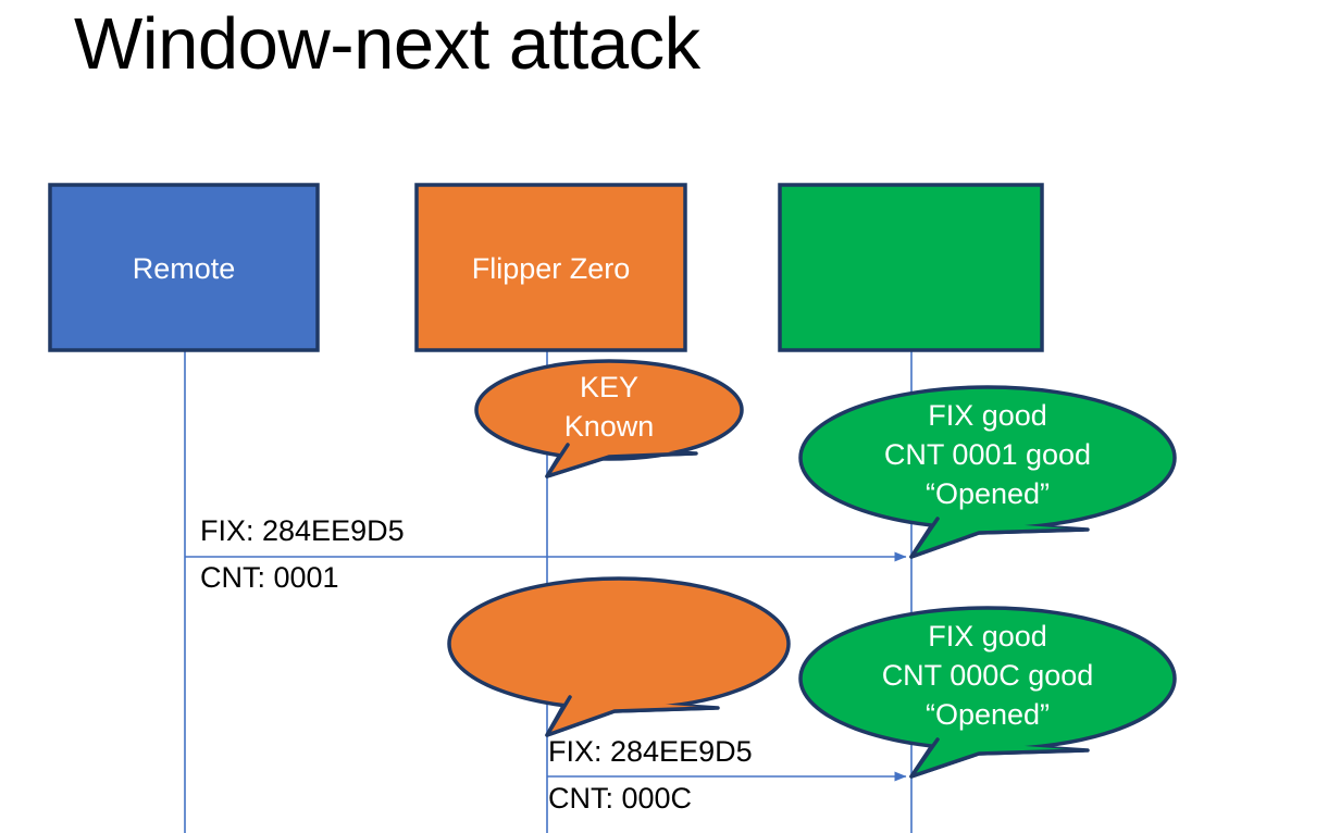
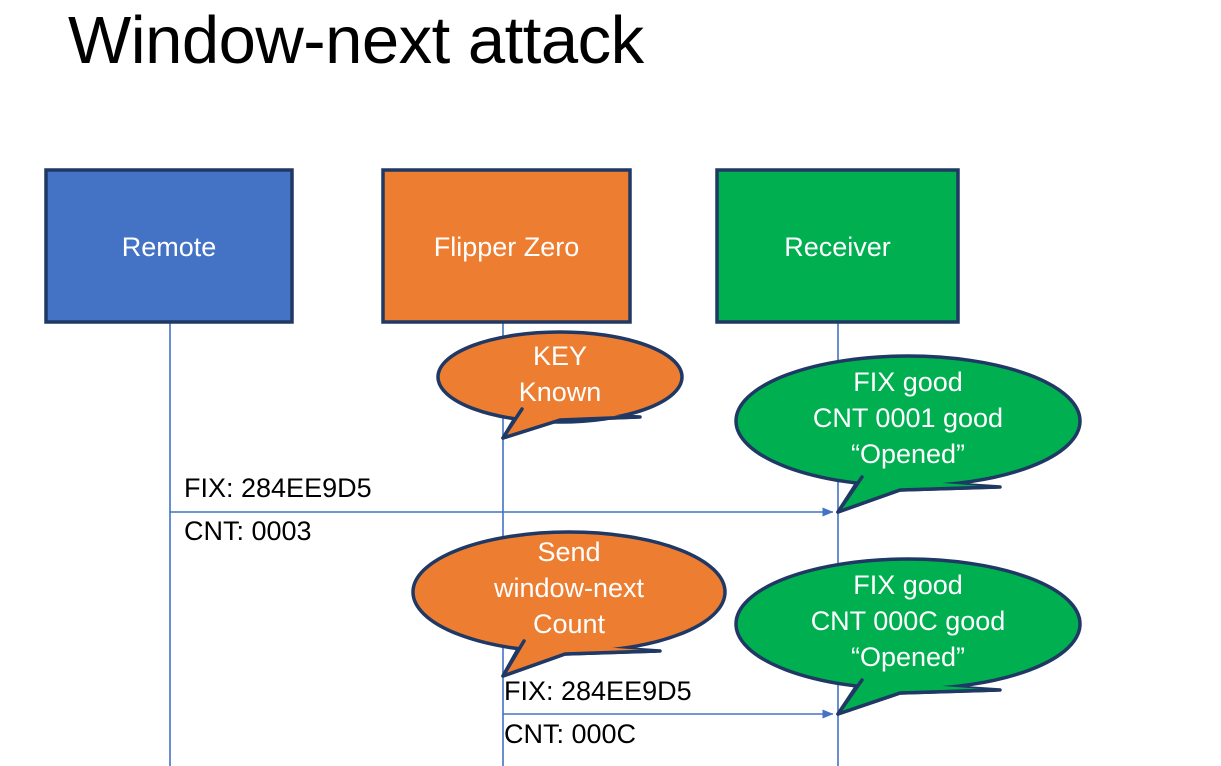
  Window-next attack
  Remote
  Flipper Zero
+ Receiver
  KEY
  Known
  FIX good
  CNT 0001 good
  “Opened”
+ Send
+ window-next
+ Count
  FIX good
  CNT 000C good
  “Opened”
  FIX: 284EE9D5
- CNT: 0001
+ CNT: 0003
  FIX: 284EE9D5
  CNT: 000C
